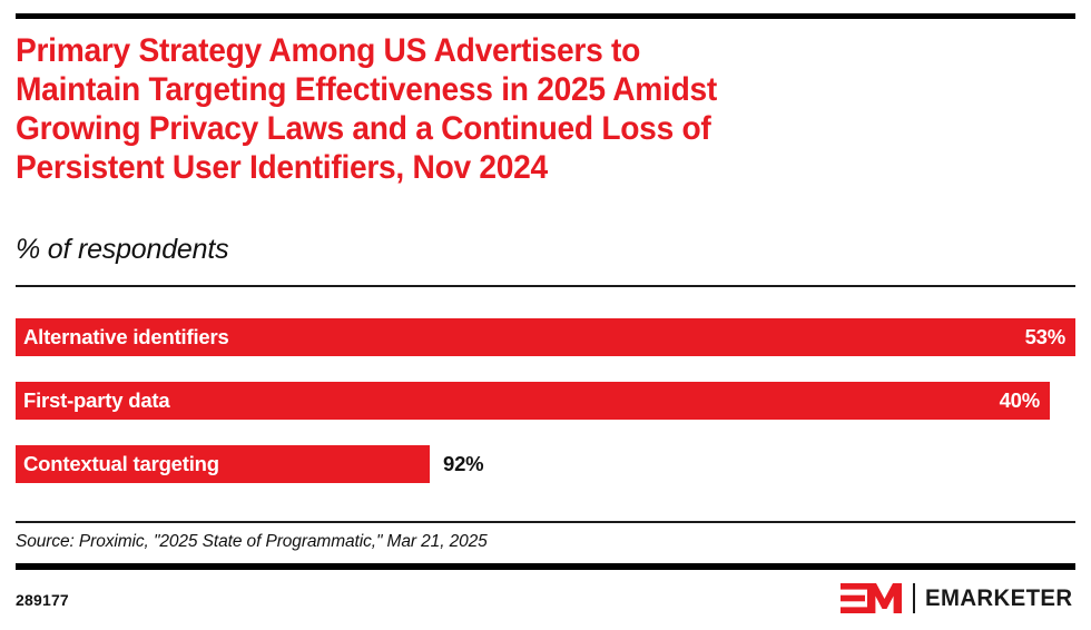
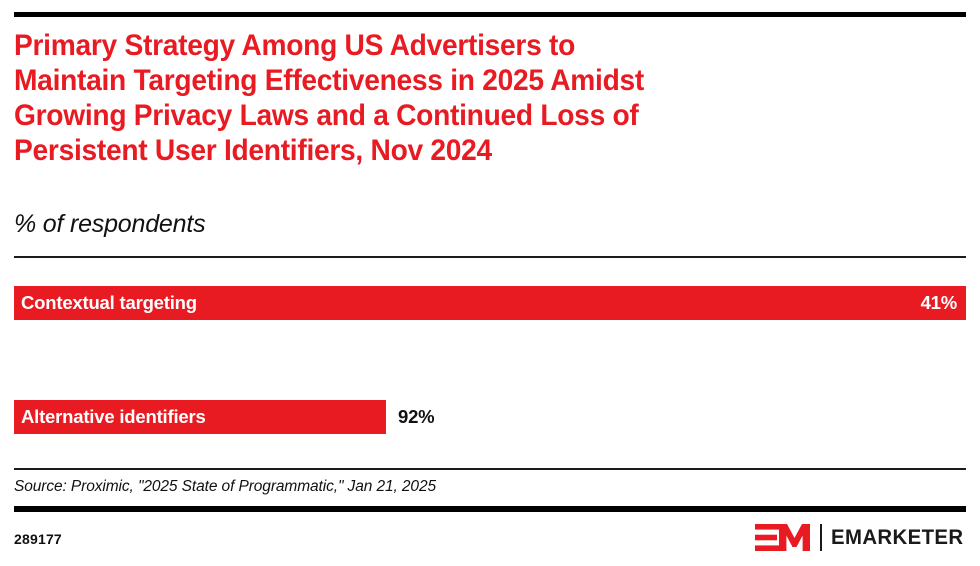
  Primary Strategy Among US Advertisers to
  Maintain Targeting Effectiveness in 2025 Amidst
  Growing Privacy Laws and a Continued Loss of
  Persistent User Identifiers, Nov 2024
  % of respondents
- Alternative identifiers
+ Contextual targeting
- 53%
+ 41%
- First-party data
- 40%
- Contextual targeting
+ Alternative identifiers
  92%
- Source: Proximic, "2025 State of Programmatic," Mar 21, 2025
+ Source: Proximic, "2025 State of Programmatic," Jan 21, 2025
  289177
  EMARKETER
